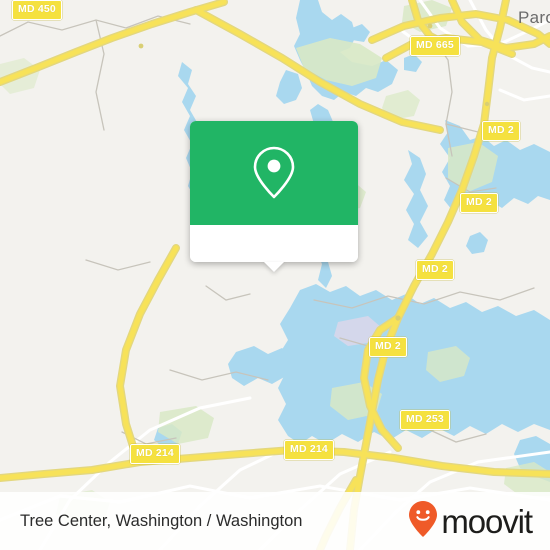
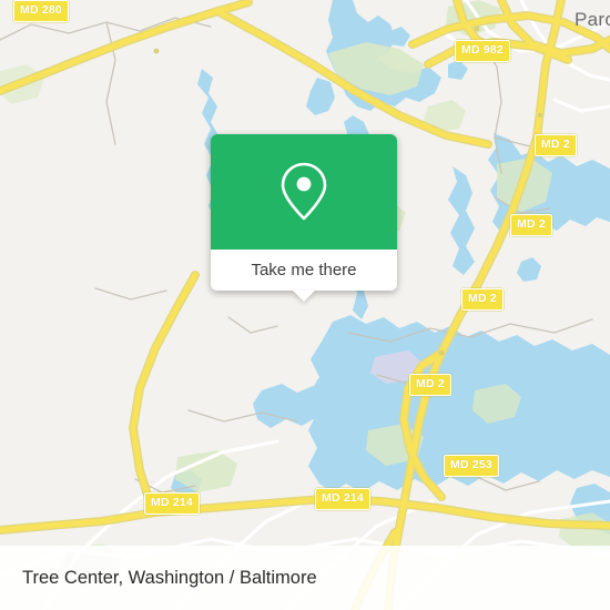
- MD 450
+ MD 280
- MD 665
+ MD 982
  MD 2
  MD 2
  MD 2
  MD 2
  MD 253
  MD 214
  MD 214
+ Take me there
- Tree Center, Washington / Washington
+ Tree Center, Washington / Baltimore
- moovit
